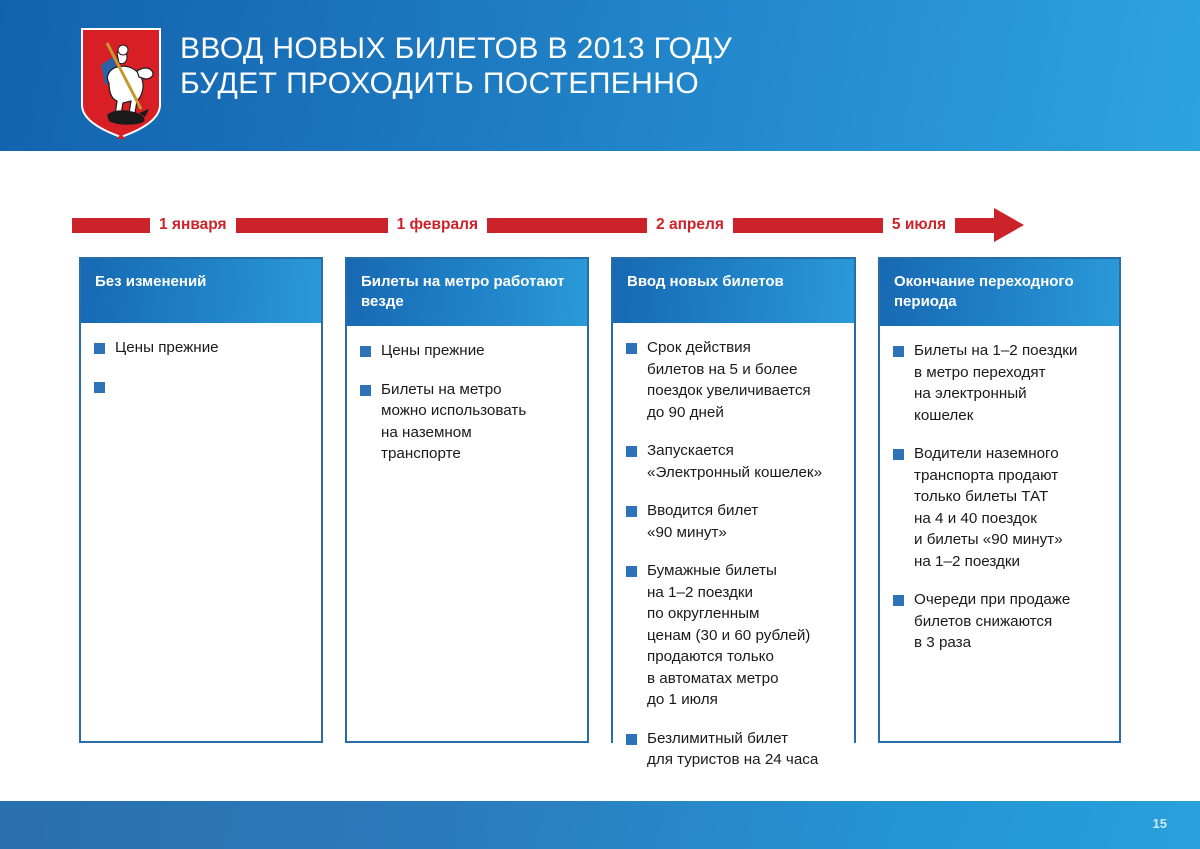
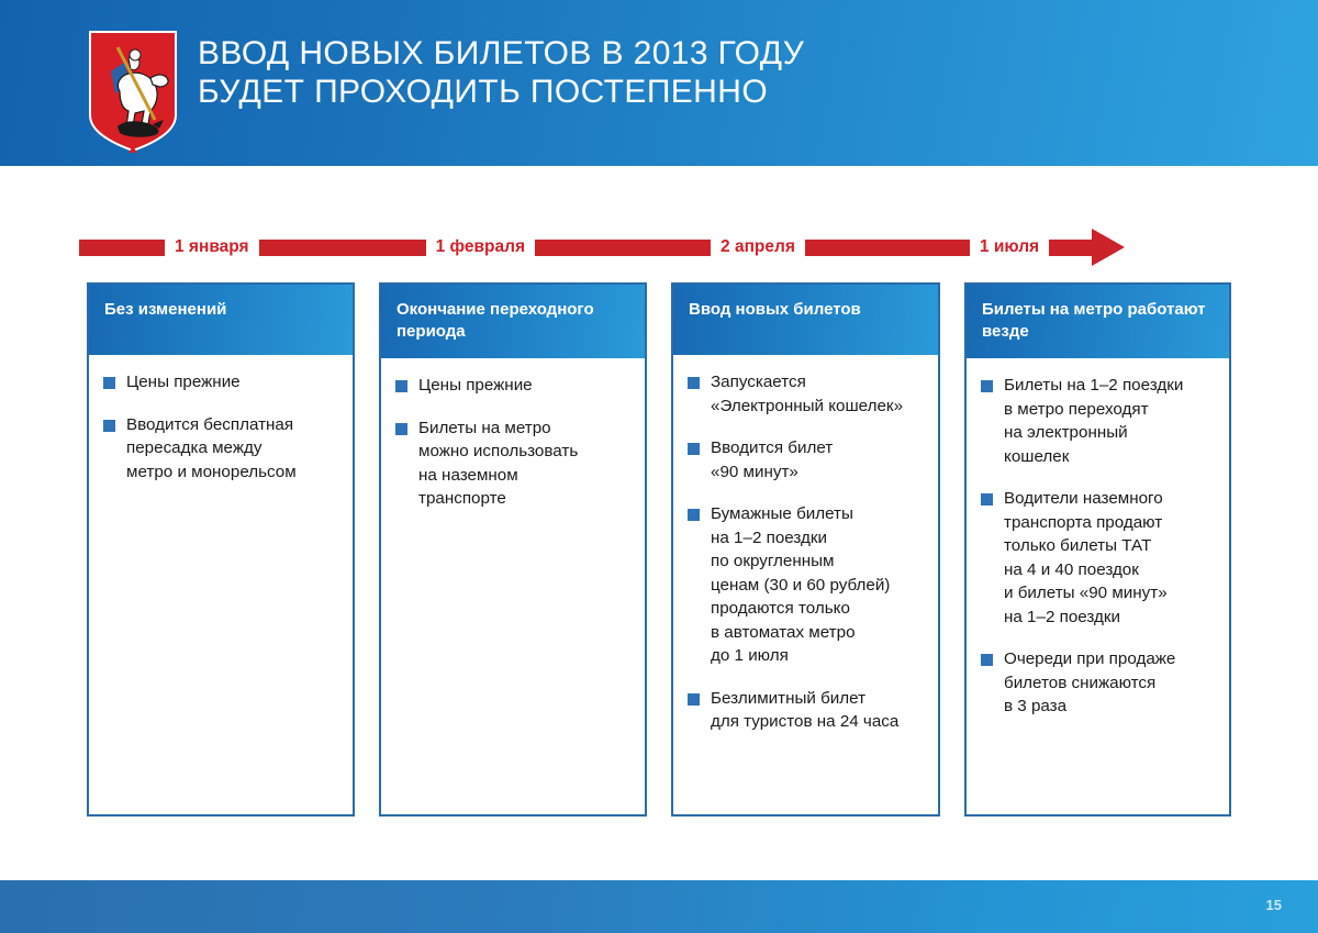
  ВВОД НОВЫХ БИЛЕТОВ В 2013 ГОДУ
  БУДЕТ ПРОХОДИТЬ ПОСТЕПЕННО
  1 января
  1 февраля
  2 апреля
- 5 июля
+ 1 июля
  Без изменений
  Цены прежние
+ Вводится бесплатная
+ пересадка между
+ метро и монорельсом
- Билеты на метро работают везде
+ Окончание переходного периода
  Цены прежние
  Билеты на метро
  можно использовать
  на наземном
  транспорте
  Ввод новых билетов
- Срок действия
- билетов на 5 и более
- поездок увеличивается
- до 90 дней
  Запускается
  «Электронный кошелек»
  Вводится билет
  «90 минут»
  Бумажные билеты
  на 1–2 поездки
  по округленным
  ценам (30 и 60 рублей)
  продаются только
  в автоматах метро
  до 1 июля
  Безлимитный билет
  для туристов на 24 часа
- Окончание переходного периода
+ Билеты на метро работают везде
  Билеты на 1–2 поездки
  в метро переходят
  на электронный
  кошелек
  Водители наземного
  транспорта продают
  только билеты ТАТ
  на 4 и 40 поездок
  и билеты «90 минут»
  на 1–2 поездки
  Очереди при продаже
  билетов снижаются
  в 3 раза
  15
